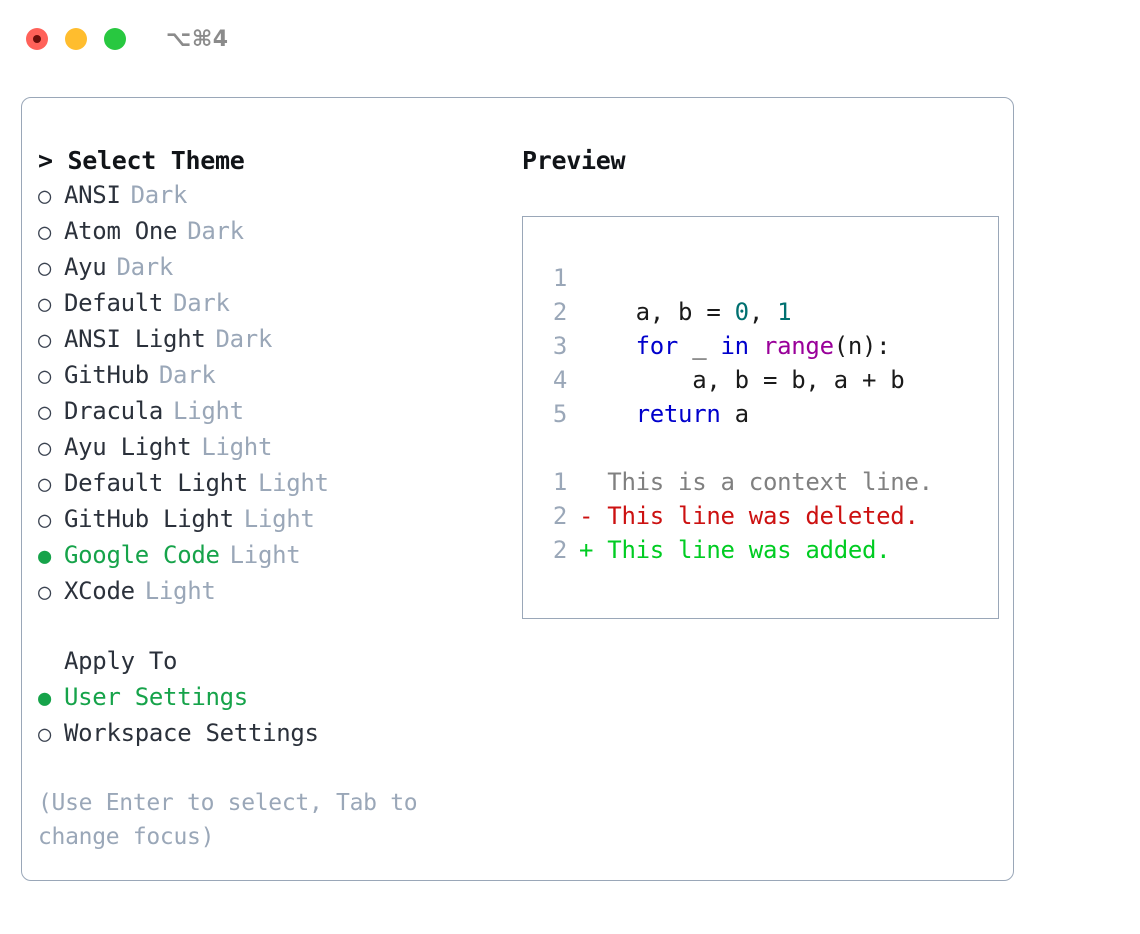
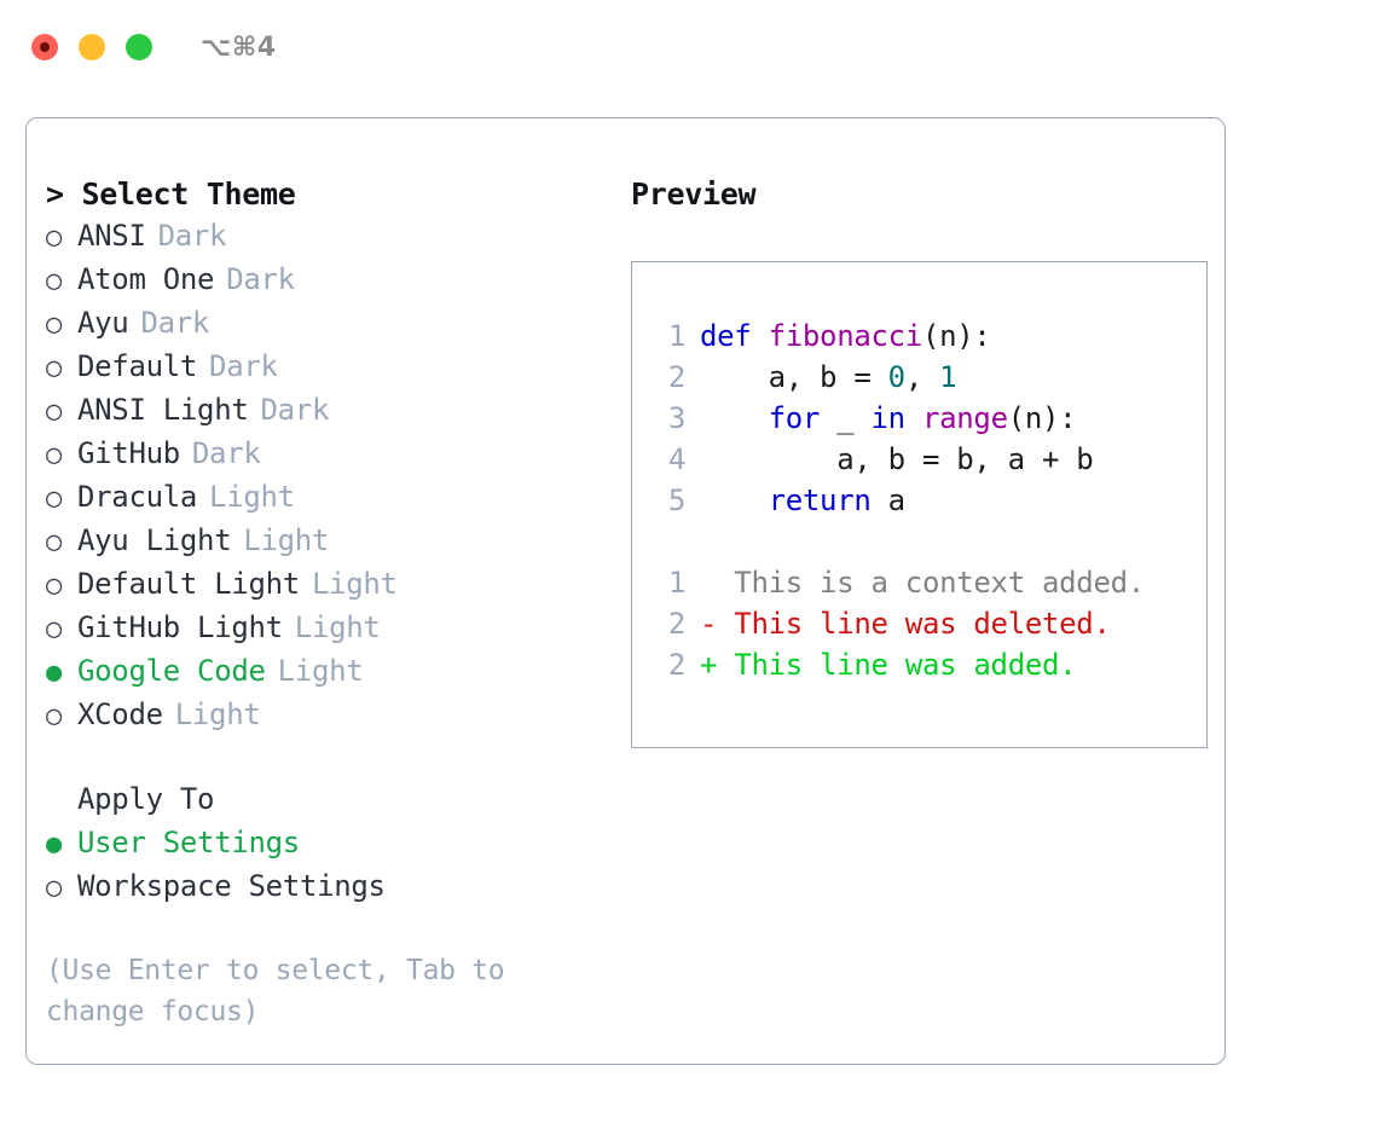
  ⌥⌘4
  > Select Theme
  ○
  ANSI
  Dark
  ○
  Atom One
  Dark
  ○
  Ayu
  Dark
  ○
  Default
  Dark
  ○
  ANSI Light
  Dark
  ○
  GitHub
  Dark
  ○
  Dracula
  Light
  ○
  Ayu Light
  Light
  ○
  Default Light
  Light
  ○
  GitHub Light
  Light
  ●
  Google Code
  Light
  ○
  XCode
  Light
  Apply To
  ●
  User Settings
  ○
  Workspace Settings
  (Use Enter to select, Tab to change focus)
  Preview
  1
+ def fibonacci(n):
  2
  a, b = 0, 1
  3
  for _ in range(n):
  4
  a, b = b, a + b
  5
  return a
  1
- This is a context line.
+ This is a context added.
  2
  -
  This line was deleted.
  2
  +
  This line was added.
